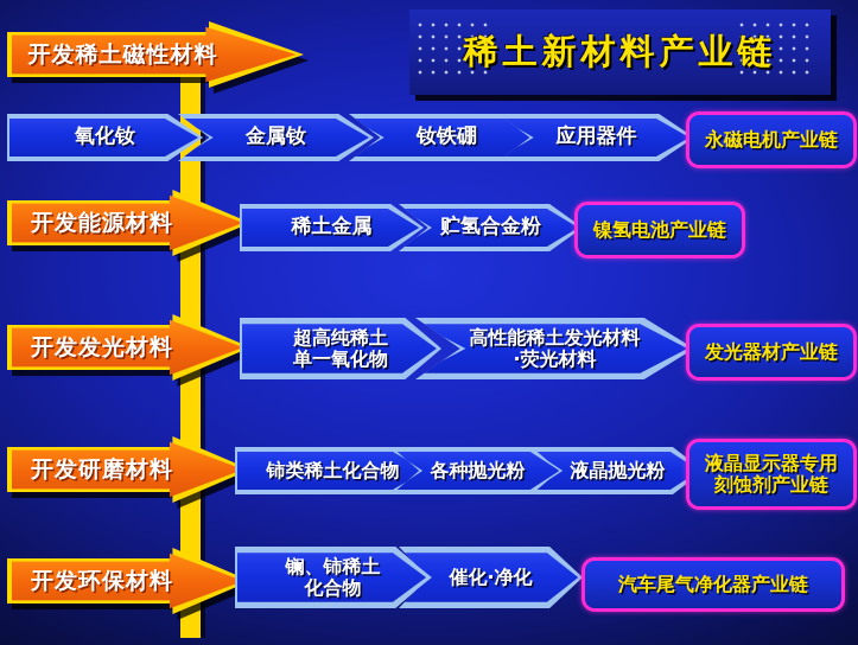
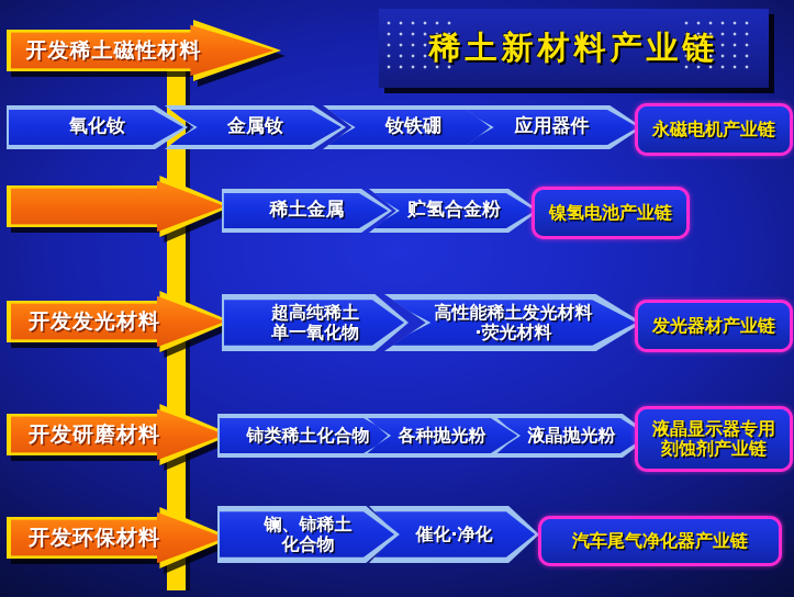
  稀土新材料产业链
  开发稀土磁性材料
  氧化钕
  金属钕
  钕铁硼
  应用器件
  永磁电机产业链
- 开发能源材料
  稀土金属
  贮氢合金粉
  镍氢电池产业链
  开发发光材料
  超高纯稀土
  单一氧化物
  高性能稀土发光材料
  ·荧光材料
  发光器材产业链
  开发研磨材料
  铈类稀土化合物
  各种抛光粉
  液晶抛光粉
  液晶显示器专用
  刻蚀剂产业链
  开发环保材料
  镧、铈稀土
  化合物
  催化·净化
  汽车尾气净化器产业链
